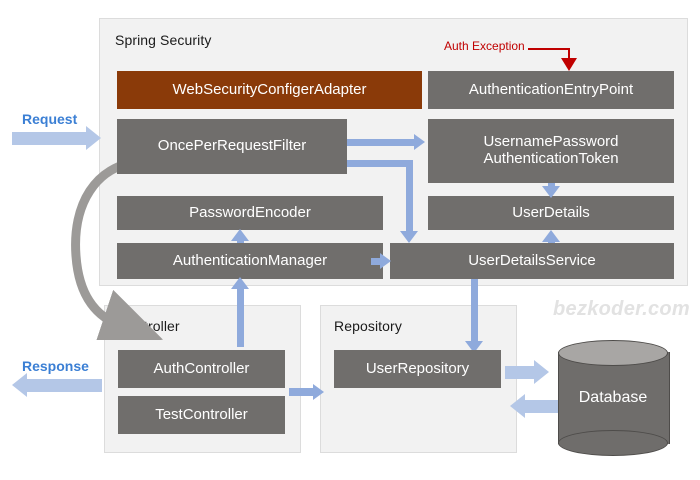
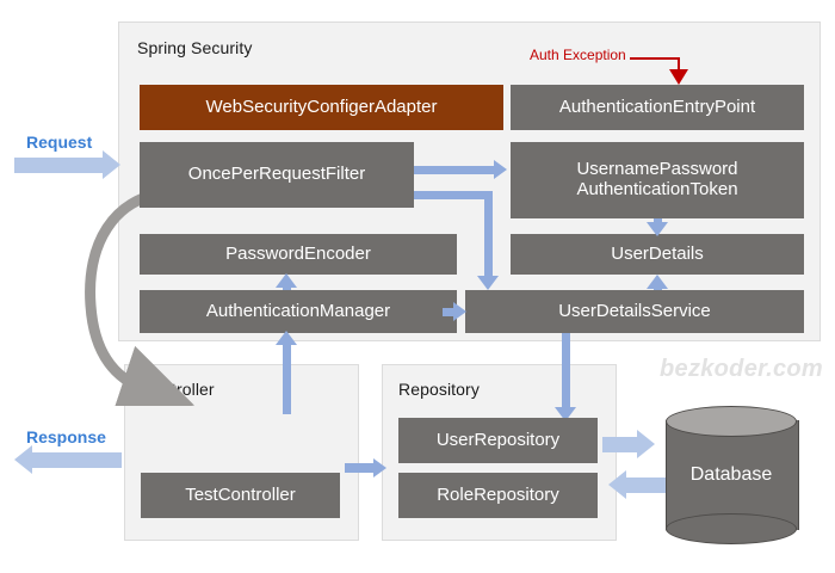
  Spring Security
  Controller
  Repository
  Request
  Response
  Auth Exception
  WebSecurityConfigerAdapter
  AuthenticationEntryPoint
  OncePerRequestFilter
  UsernamePassword
  AuthenticationToken
  PasswordEncoder
  UserDetails
  AuthenticationManager
  UserDetailsService
- AuthController
  TestController
  UserRepository
+ RoleRepository
  Database
  bezkoder.com
